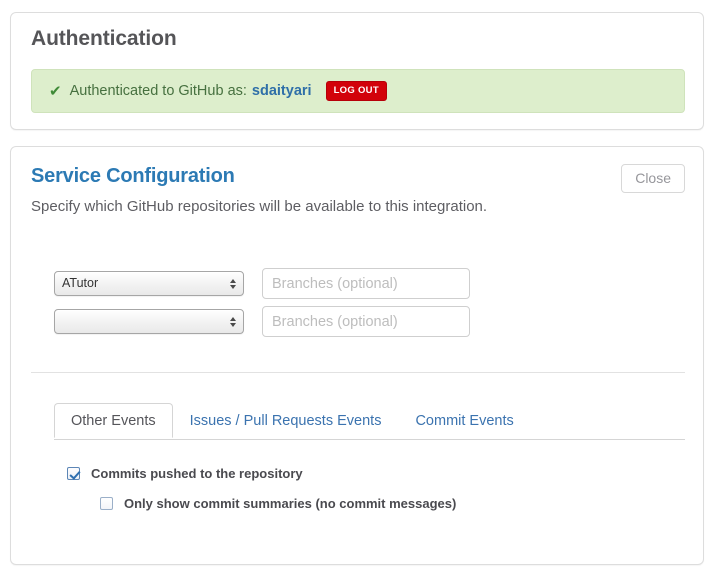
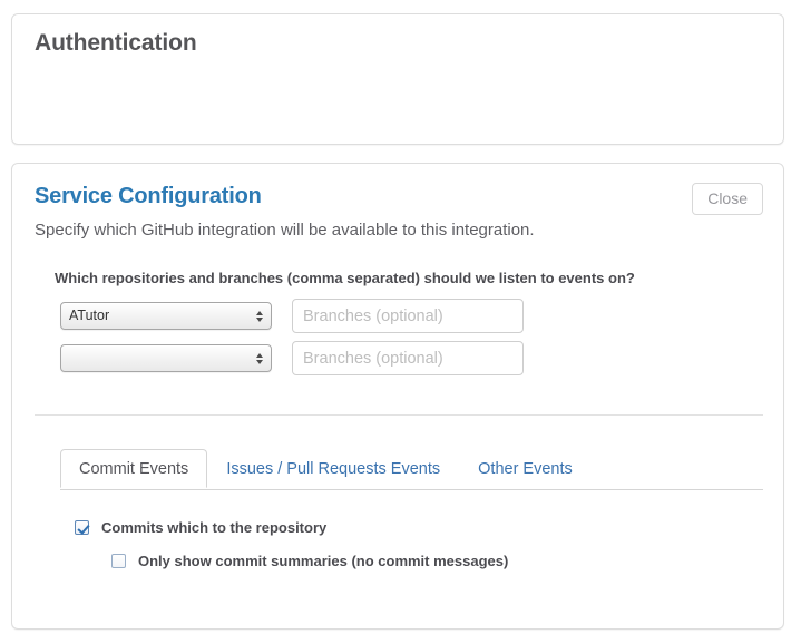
  Authentication
- ✔
- Authenticated to GitHub as:
- sdaityari
- LOG OUT
  Service Configuration
  Close
- Specify which GitHub repositories will be available to this integration.
+ Specify which GitHub integration will be available to this integration.
+ Which repositories and branches (comma separated) should we listen to events on?
  ATutor
  Branches (optional)
  Branches (optional)
- Other Events
+ Commit Events
  Issues / Pull Requests Events
- Commit Events
+ Other Events
- Commits pushed to the repository
+ Commits which to the repository
  Only show commit summaries (no commit messages)
